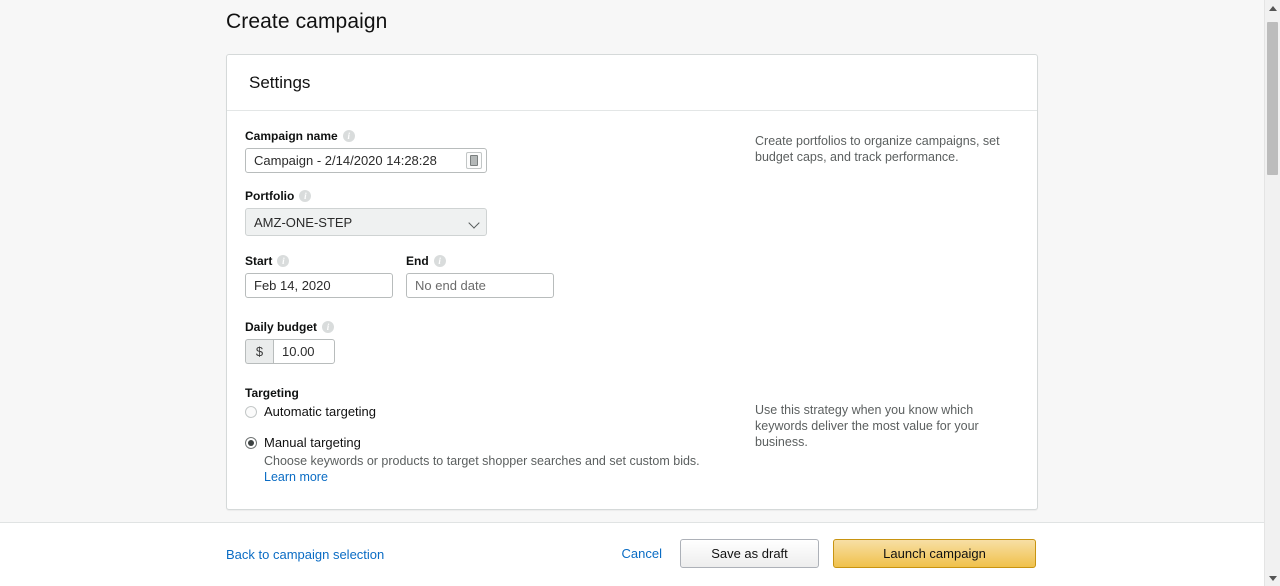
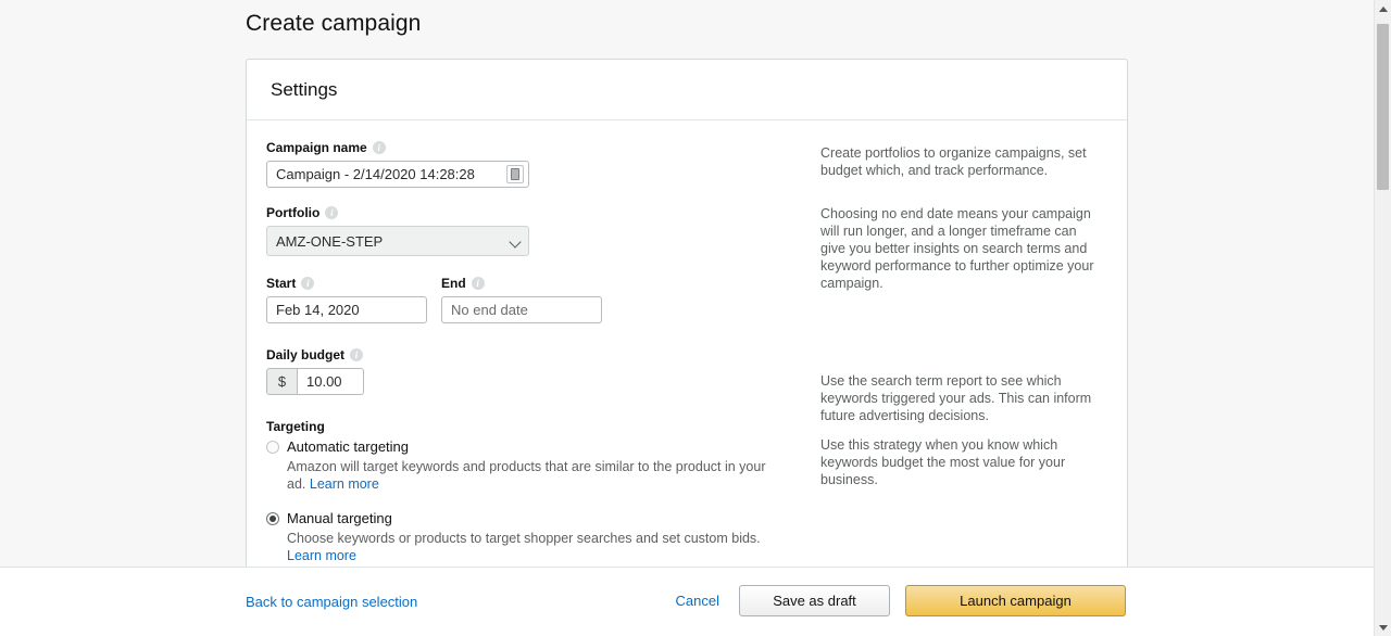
  Create campaign
  Settings
  Campaign name
  i
  Campaign - 2/14/2020 14:28:28
  Portfolio
  i
  AMZ-ONE-STEP
  Start
  i
  Feb 14, 2020
  End
  i
  No end date
  Daily budget
  i
  $
  10.00
  Targeting
  Automatic targeting
+ Amazon will target keywords and products that are similar to the product in your ad. Learn more
  Manual targeting
  Choose keywords or products to target shopper searches and set custom bids. Learn more
- Create portfolios to organize campaigns, set budget caps, and track performance.
+ Create portfolios to organize campaigns, set budget which, and track performance.
+ Choosing no end date means your campaign will run longer, and a longer timeframe can give you better insights on search terms and keyword performance to further optimize your campaign.
+ Use the search term report to see which keywords triggered your ads. This can inform future advertising decisions.
- Use this strategy when you know which keywords deliver the most value for your business.
+ Use this strategy when you know which keywords budget the most value for your business.
  Back to campaign selection
  Cancel
  Save as draft
  Launch campaign
